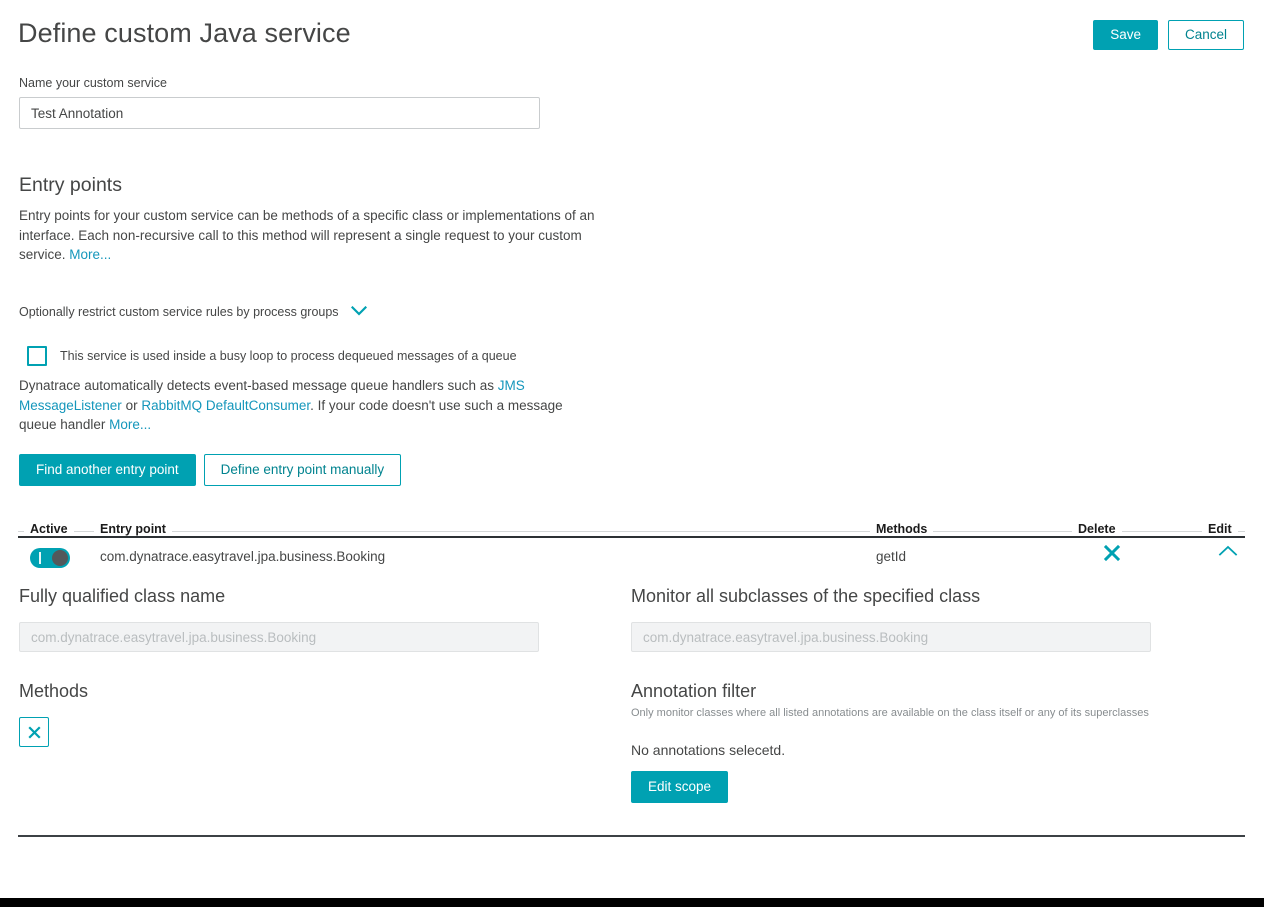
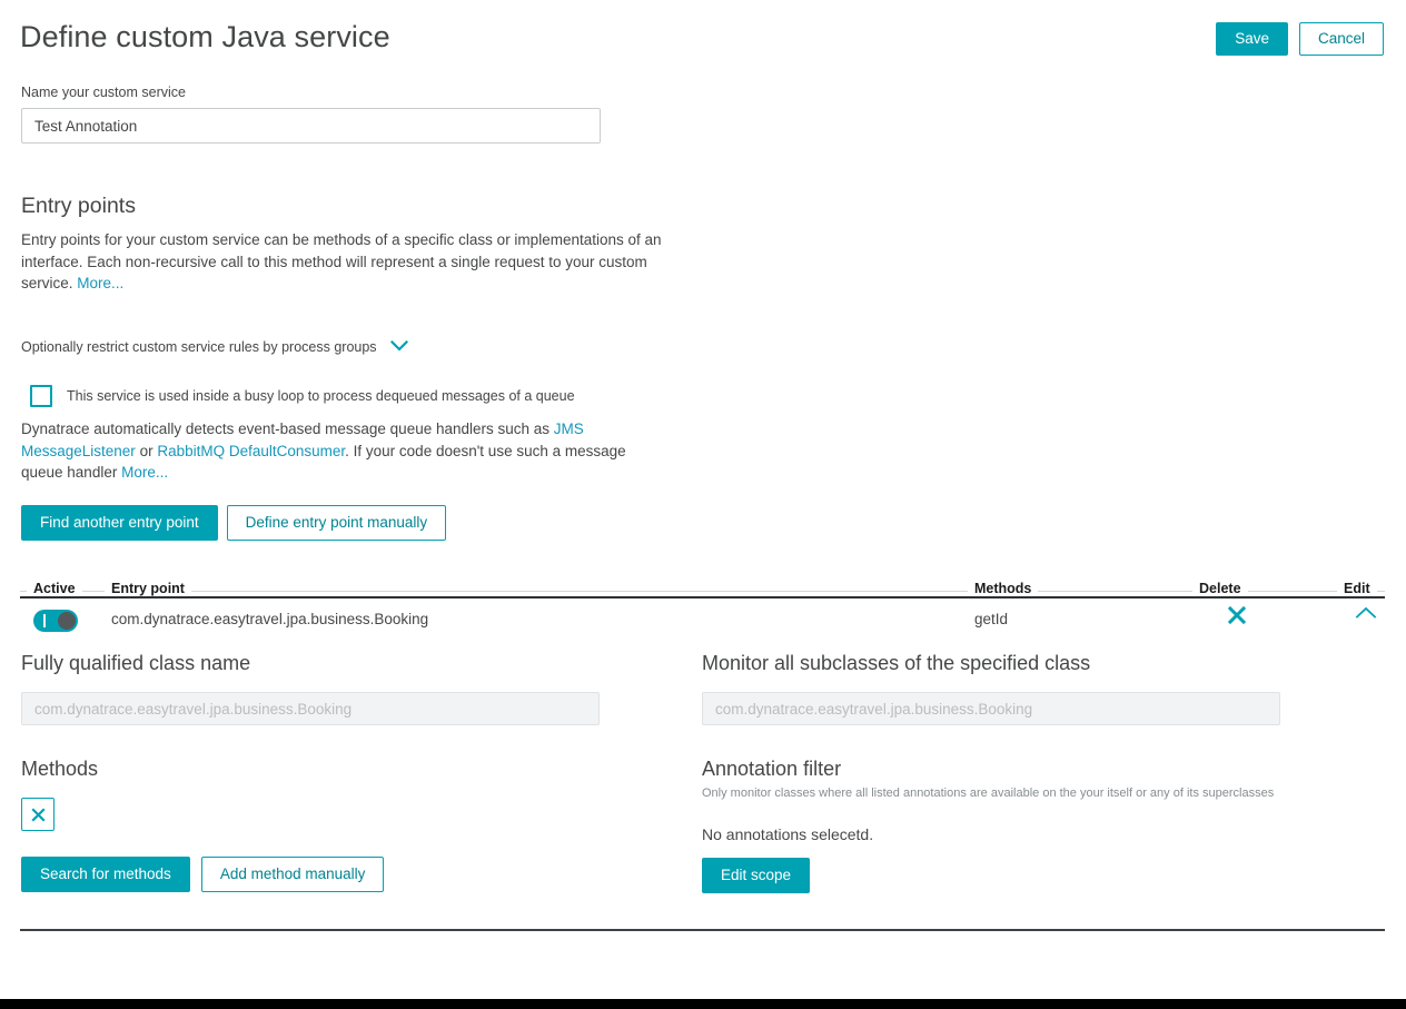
  Define custom Java service
  Save
  Cancel
  Name your custom service
  Test Annotation
  Entry points
  Entry points for your custom service can be methods of a specific class or implementations of an interface. Each non-recursive call to this method will represent a single request to your custom service. More...
  Optionally restrict custom service rules by process groups
  This service is used inside a busy loop to process dequeued messages of a queue
  Dynatrace automatically detects event-based message queue handlers such as JMS MessageListener or RabbitMQ DefaultConsumer. If your code doesn't use such a message queue handler More...
  Find another entry point
  Define entry point manually
  Active
  Entry point
  Methods
  Delete
  Edit
  com.dynatrace.easytravel.jpa.business.Booking
  getId
  Fully qualified class name
  com.dynatrace.easytravel.jpa.business.Booking
  Methods
+ Search for methods
+ Add method manually
  Monitor all subclasses of the specified class
  com.dynatrace.easytravel.jpa.business.Booking
  Annotation filter
- Only monitor classes where all listed annotations are available on the class itself or any of its superclasses
+ Only monitor classes where all listed annotations are available on the your itself or any of its superclasses
  No annotations selecetd.
  Edit scope
